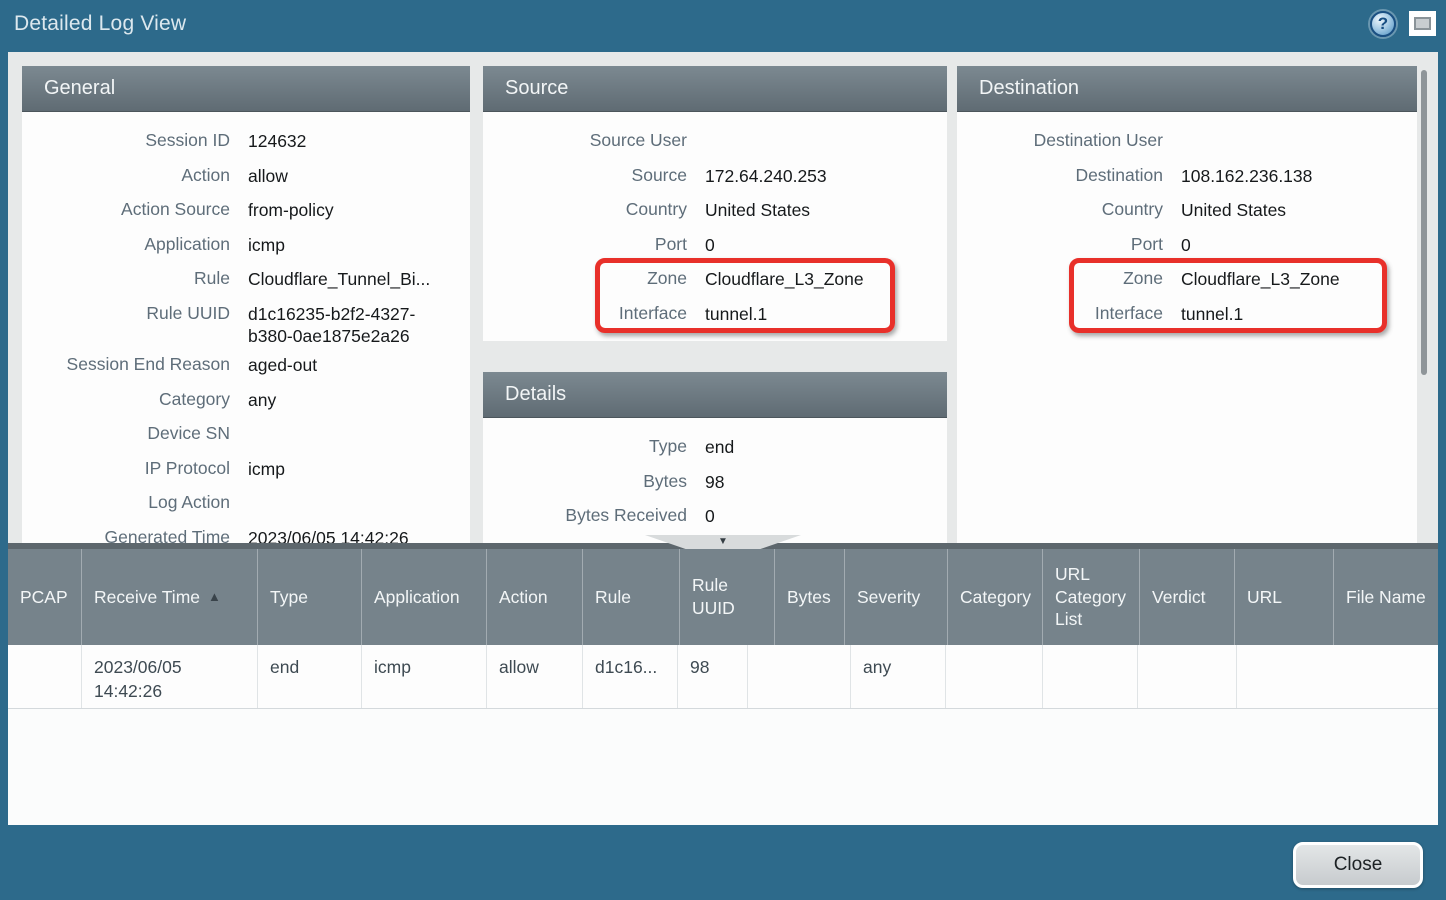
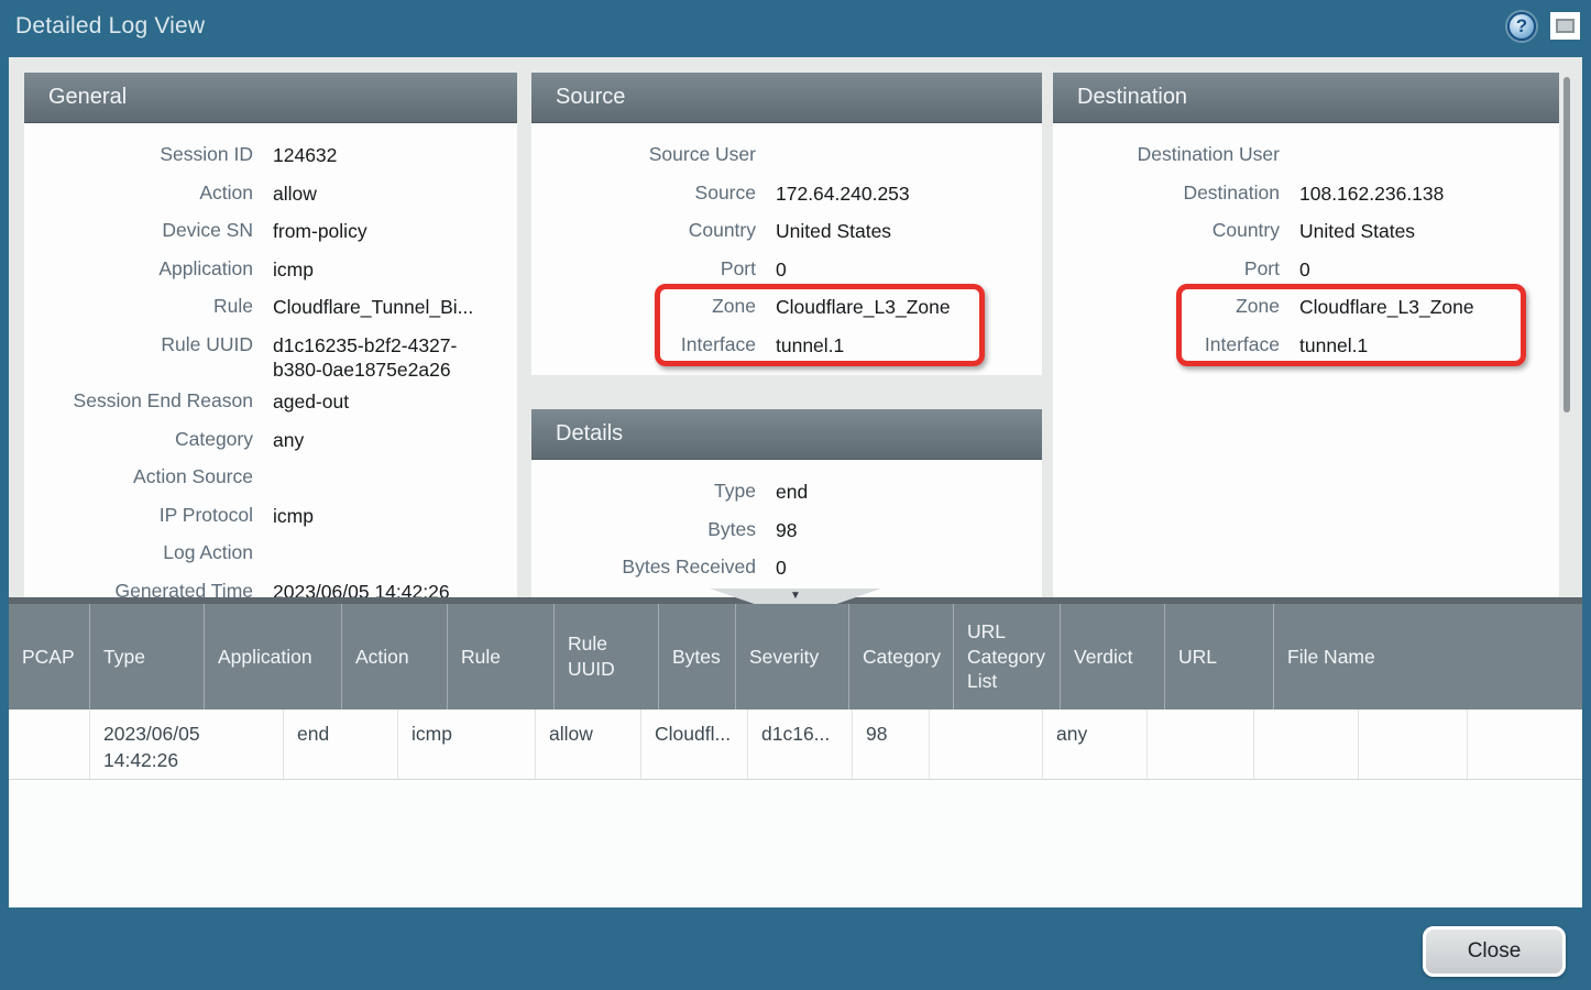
  Detailed Log View
  ?
  General
  Session ID
  124632
  Action
  allow
- Action Source
+ Device SN
  from-policy
  Application
  icmp
  Rule
  Cloudflare_Tunnel_Bi...
  Rule UUID
  d1c16235-b2f2-4327-b380-0ae1875e2a26
  Session End Reason
  aged-out
  Category
  any
- Device SN
+ Action Source
  IP Protocol
  icmp
  Log Action
  Generated Time
  2023/06/05 14:42:26
  Source
  Source User
  Source
  172.64.240.253
  Country
  United States
  Port
  0
  Zone
  Cloudflare_L3_Zone
  Interface
  tunnel.1
  Details
  Type
  end
  Bytes
  98
  Bytes Received
  0
  Destination
  Destination User
  Destination
  108.162.236.138
  Country
  United States
  Port
  0
  Zone
  Cloudflare_L3_Zone
  Interface
  tunnel.1
  ▼
  PCAP
- Receive Time
- ▲
  Type
  Application
  Action
  Rule
  Rule UUID
  Bytes
  Severity
  Category
  URL Category List
  Verdict
  URL
  File Name
  2023/06/05 14:42:26
  end
  icmp
  allow
+ Cloudfl...
  d1c16...
  98
  any
  Close
